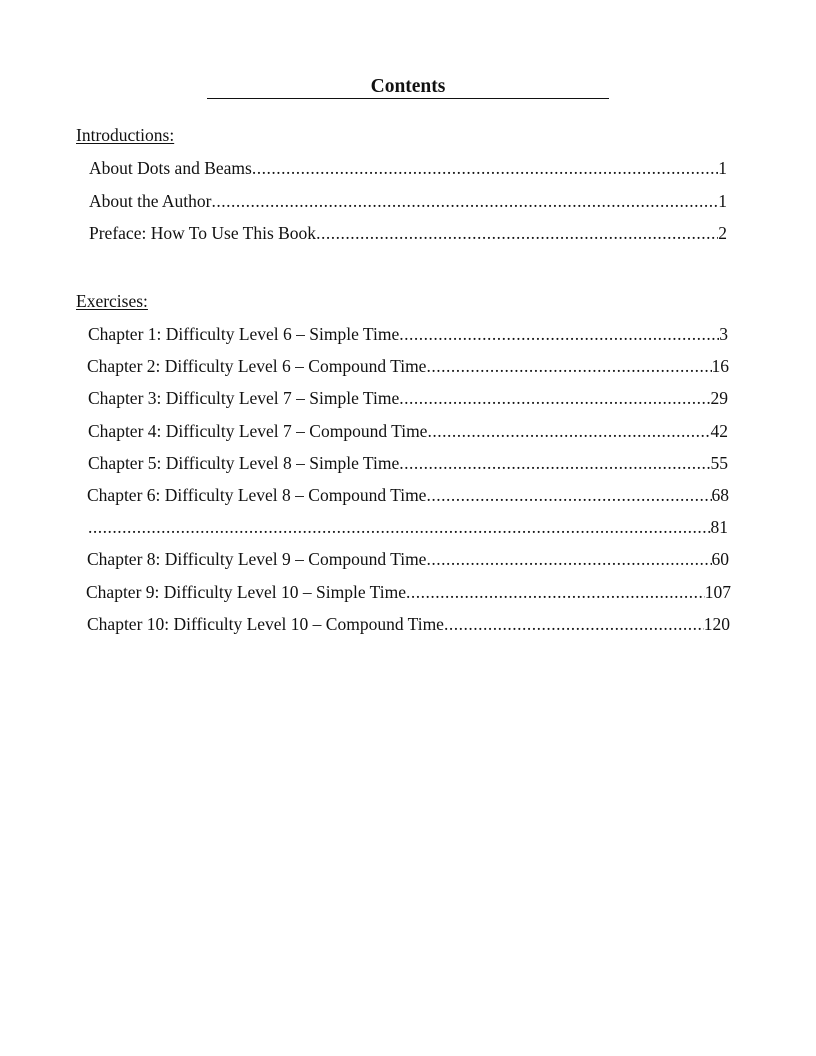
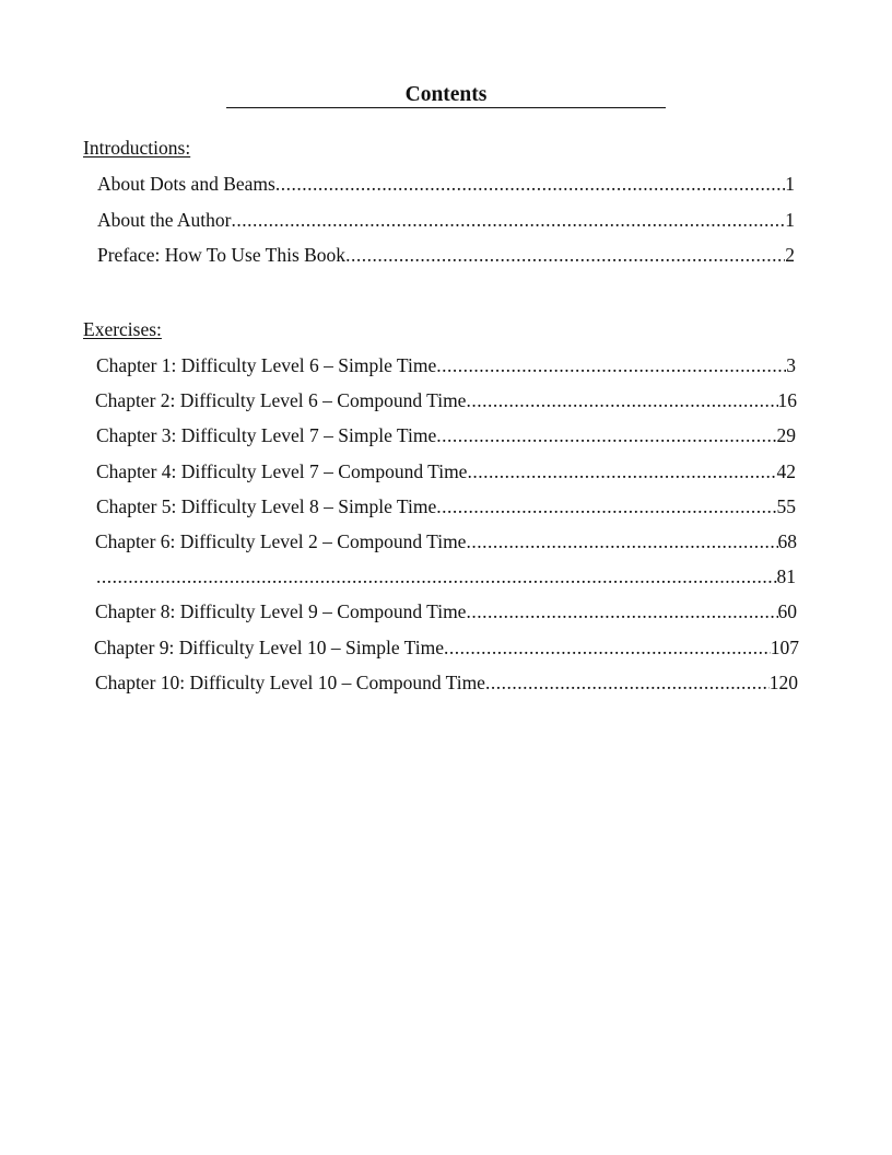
  Contents
  Introductions:
  About Dots and Beams
  1
  About the Author
  1
  Preface: How To Use This Book
  2
  Exercises:
  Chapter 1: Difficulty Level 6 – Simple Time
  3
  Chapter 2: Difficulty Level 6 – Compound Time
  16
  Chapter 3: Difficulty Level 7 – Simple Time
  29
  Chapter 4: Difficulty Level 7 – Compound Time
  42
  Chapter 5: Difficulty Level 8 – Simple Time
  55
- Chapter 6: Difficulty Level 8 – Compound Time
+ Chapter 6: Difficulty Level 2 – Compound Time
  68
  81
  Chapter 8: Difficulty Level 9 – Compound Time
  60
  Chapter 9: Difficulty Level 10 – Simple Time
  107
  Chapter 10: Difficulty Level 10 – Compound Time
  120
